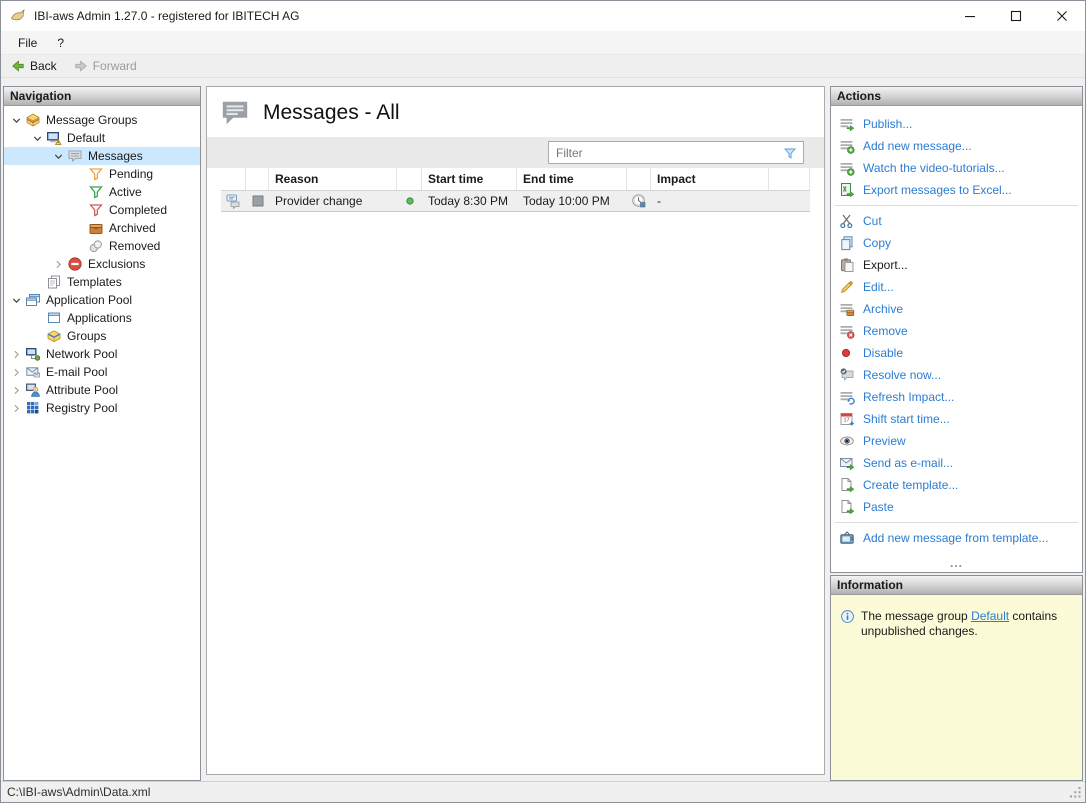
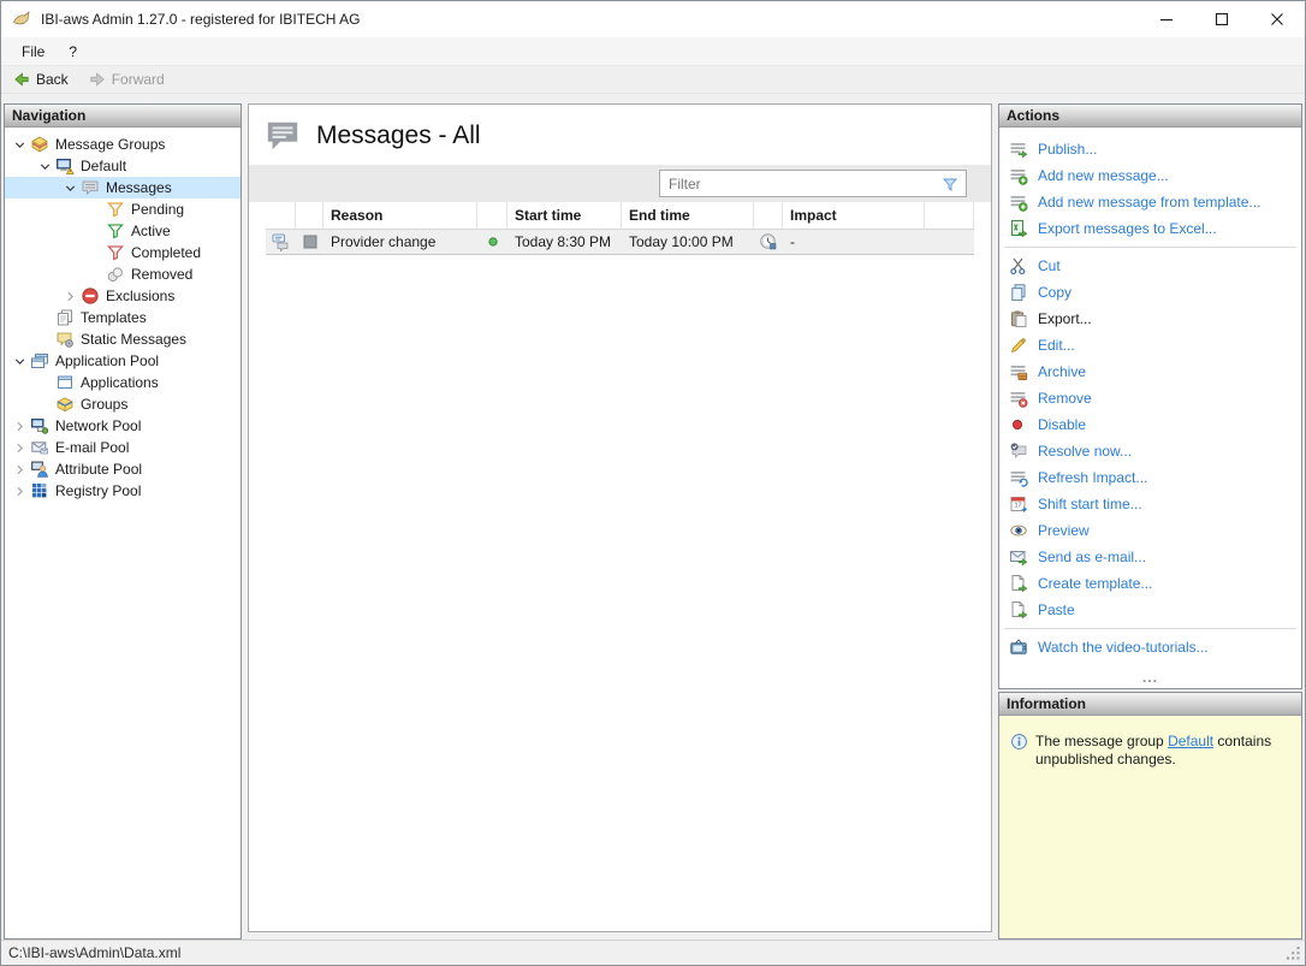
  IBI-aws Admin 1.27.0 - registered for IBITECH AG
  File
  ?
  Back
  Forward
  Navigation
  Message Groups
  Default
  Messages
  Pending
  Active
  Completed
- Archived
  Removed
  Exclusions
  Templates
+ Static Messages
  Application Pool
  Applications
  Groups
  Network Pool
  E-mail Pool
  Attribute Pool
  Registry Pool
  Messages - All
  Filter
  Reason
  Start time
  End time
  Impact
  Provider change
  Today 8:30 PM
  Today 10:00 PM
  -
  Actions
  Publish...
  Add new message...
- Watch the video-tutorials...
+ Add new message from template...
  Export messages to Excel...
  Cut
  Copy
  Export...
  Edit...
  Archive
  Remove
  Disable
  Resolve now...
  Refresh Impact...
  Shift start time...
  Preview
  Send as e-mail...
  Create template...
  Paste
- Add new message from template...
+ Watch the video-tutorials...
  ...
  Information
  The message group Default contains unpublished changes.
  C:\IBI-aws\Admin\Data.xml
